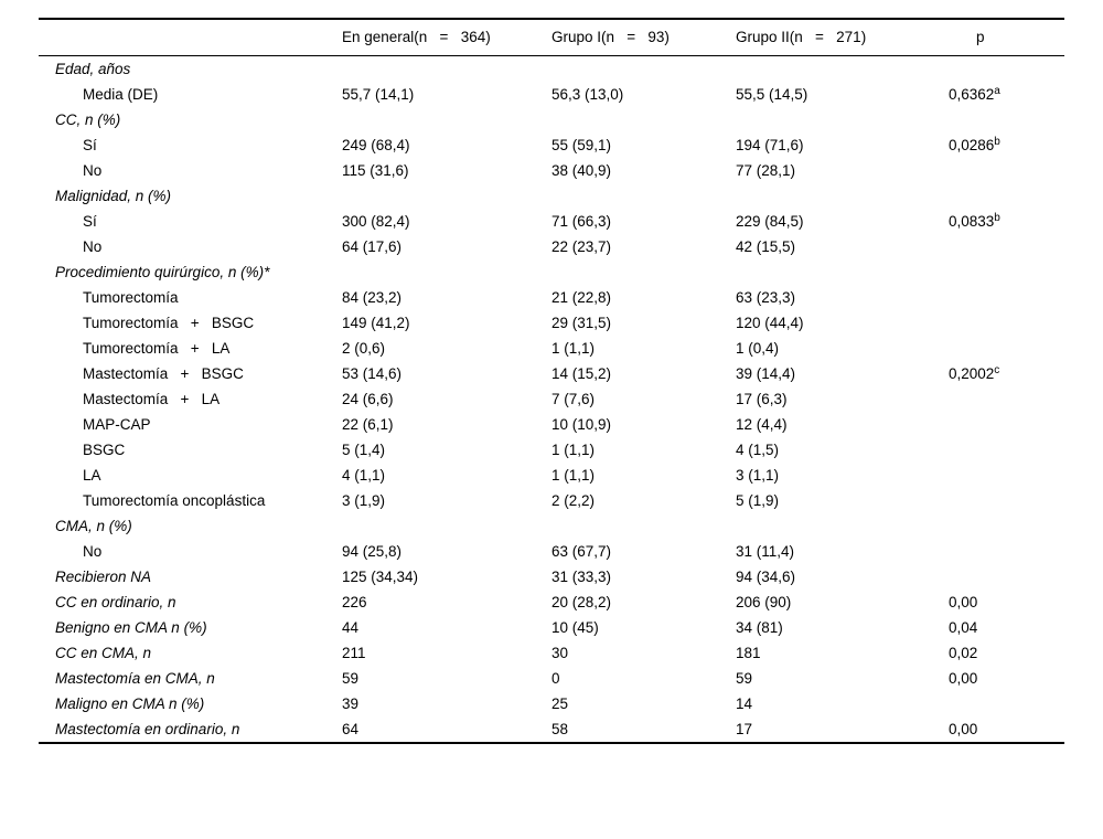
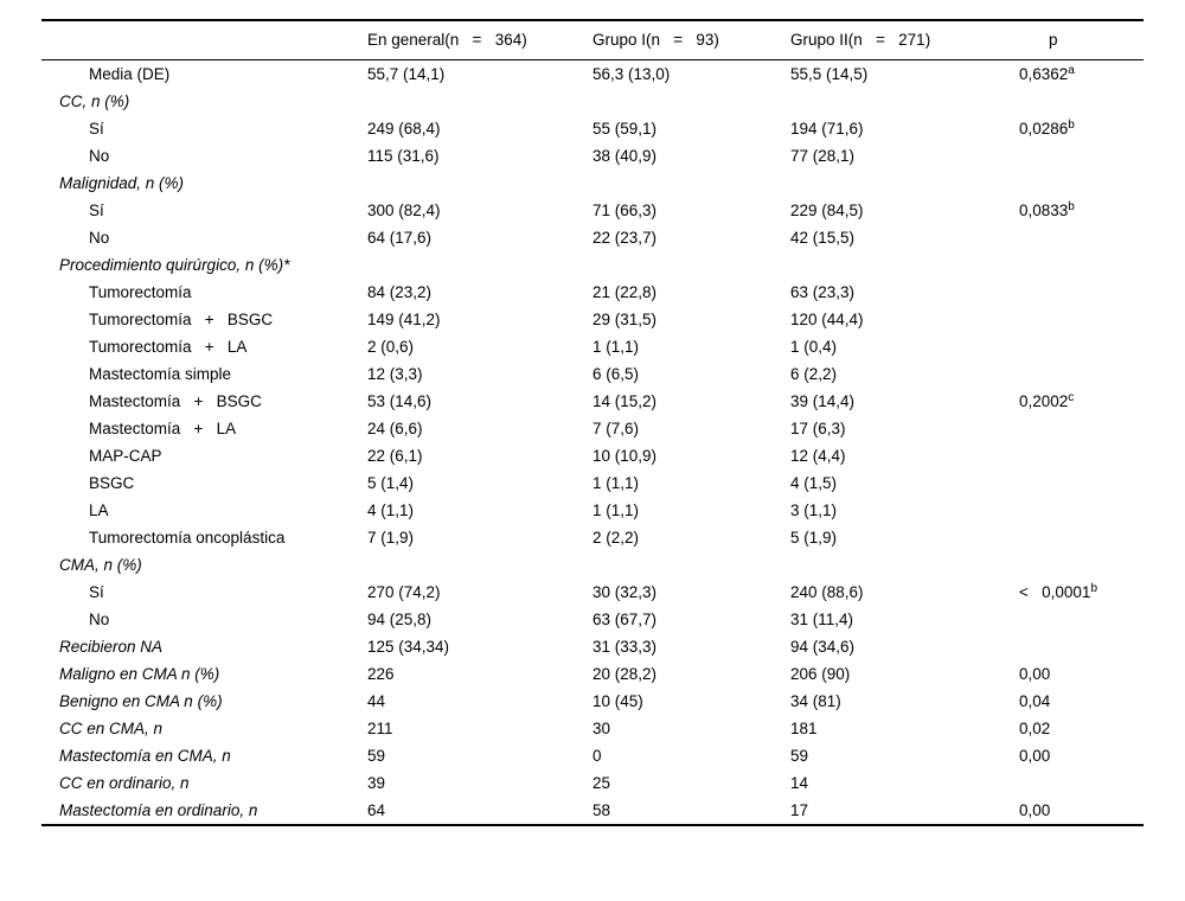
  	En general(n = 364)	Grupo I(n = 93)	Grupo II(n = 271)	p
- Edad, años
  Media (DE)	55,7 (14,1)	56,3 (13,0)	55,5 (14,5)	0,6362a
  CC, n (%)
  Sí	249 (68,4)	55 (59,1)	194 (71,6)	0,0286b
  No	115 (31,6)	38 (40,9)	77 (28,1)
  Malignidad, n (%)
  Sí	300 (82,4)	71 (66,3)	229 (84,5)	0,0833b
  No	64 (17,6)	22 (23,7)	42 (15,5)
  Procedimiento quirúrgico, n (%)*
  Tumorectomía	84 (23,2)	21 (22,8)	63 (23,3)
  Tumorectomía + BSGC	149 (41,2)	29 (31,5)	120 (44,4)
  Tumorectomía + LA	2 (0,6)	1 (1,1)	1 (0,4)
+ Mastectomía simple	12 (3,3)	6 (6,5)	6 (2,2)
  Mastectomía + BSGC	53 (14,6)	14 (15,2)	39 (14,4)	0,2002c
  Mastectomía + LA	24 (6,6)	7 (7,6)	17 (6,3)
  MAP-CAP	22 (6,1)	10 (10,9)	12 (4,4)
  BSGC	5 (1,4)	1 (1,1)	4 (1,5)
  LA	4 (1,1)	1 (1,1)	3 (1,1)
- Tumorectomía oncoplástica	3 (1,9)	2 (2,2)	5 (1,9)
+ Tumorectomía oncoplástica	7 (1,9)	2 (2,2)	5 (1,9)
  CMA, n (%)
+ Sí	270 (74,2)	30 (32,3)	240 (88,6)	< 0,0001b
  No	94 (25,8)	63 (67,7)	31 (11,4)
  Recibieron NA	125 (34,34)	31 (33,3)	94 (34,6)
- CC en ordinario, n	226	20 (28,2)	206 (90)	0,00
+ Maligno en CMA n (%)	226	20 (28,2)	206 (90)	0,00
  Benigno en CMA n (%)	44	10 (45)	34 (81)	0,04
  CC en CMA, n	211	30	181	0,02
  Mastectomía en CMA, n	59	0	59	0,00
- Maligno en CMA n (%)	39	25	14
+ CC en ordinario, n	39	25	14
  Mastectomía en ordinario, n	64	58	17	0,00
